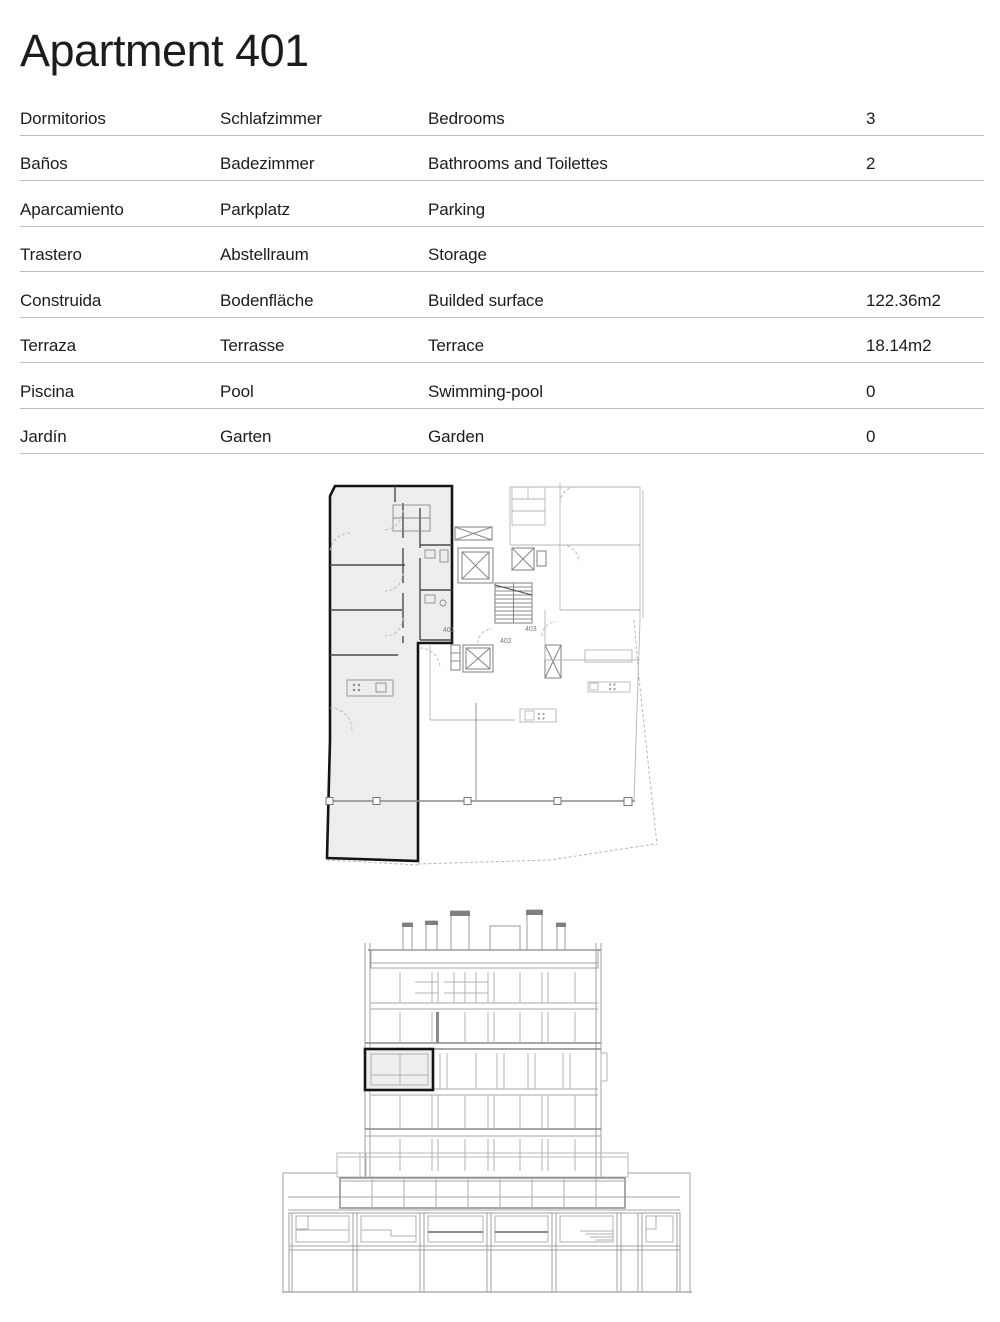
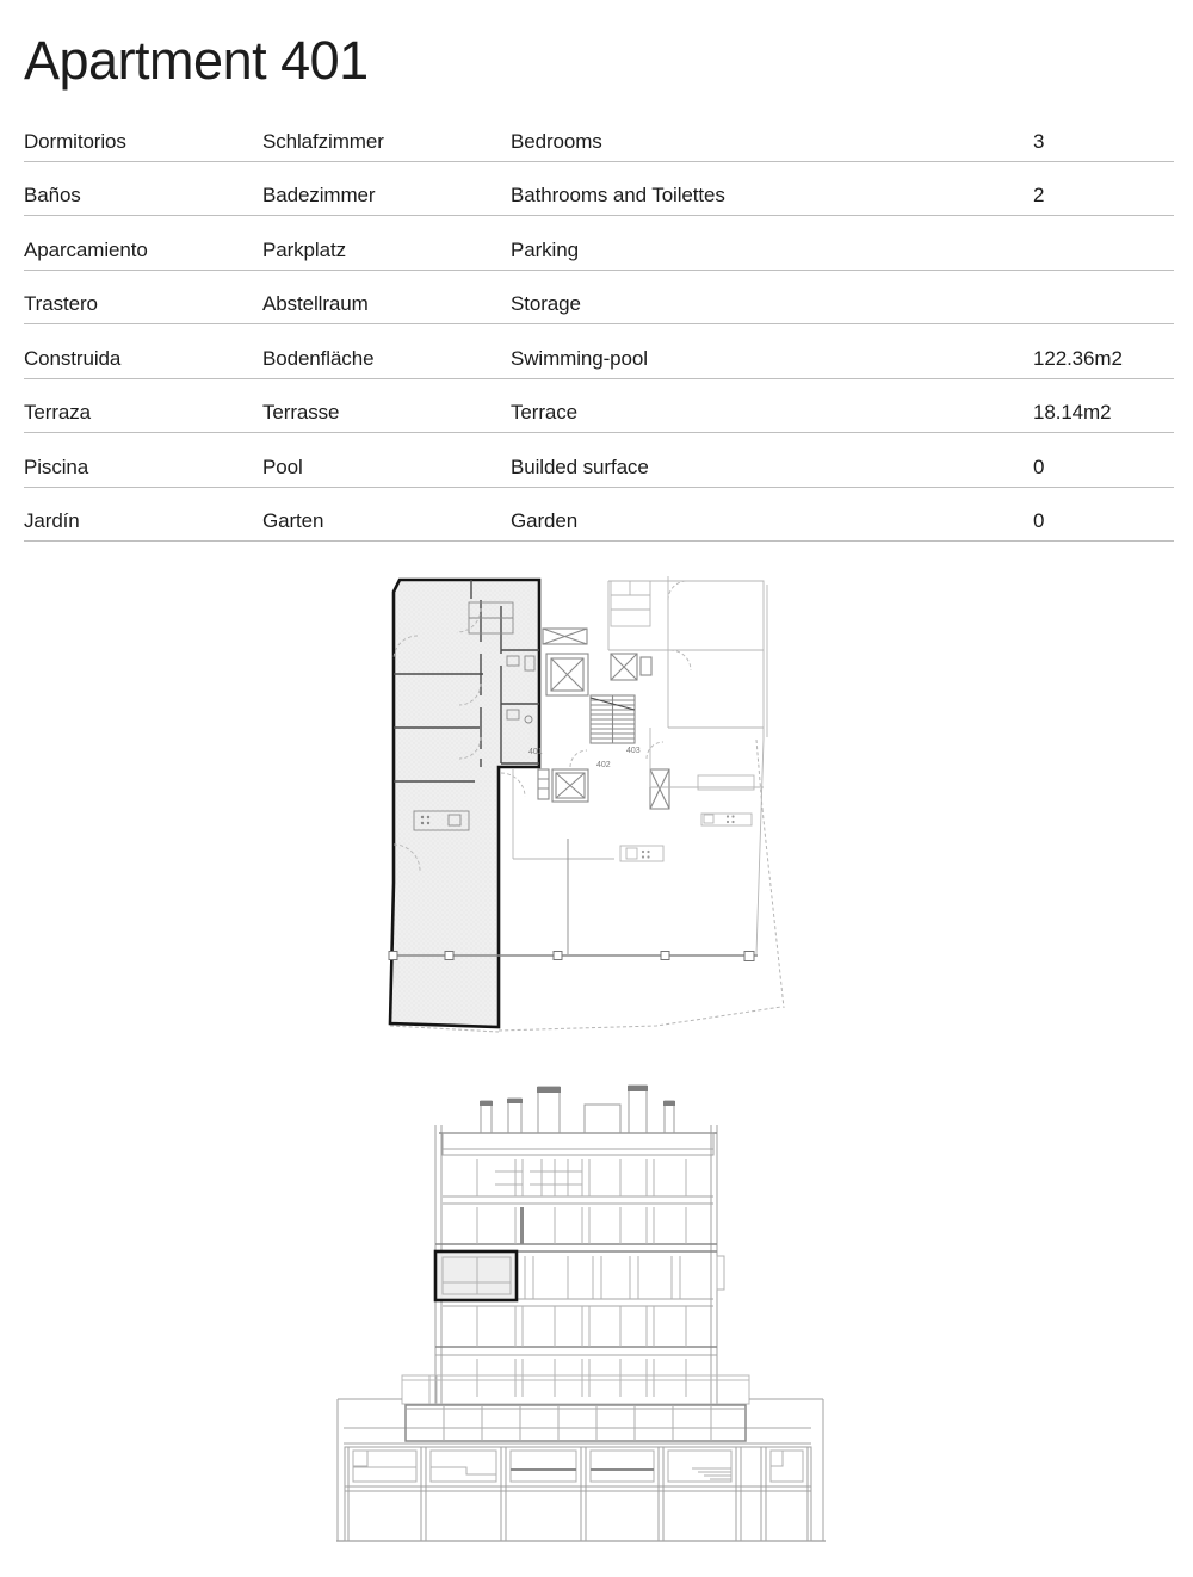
  Apartment 401
  Dormitorios
  Schlafzimmer
  Bedrooms
  3
  Baños
  Badezimmer
  Bathrooms and Toilettes
  2
  Aparcamiento
  Parkplatz
  Parking
  Trastero
  Abstellraum
  Storage
  Construida
  Bodenfläche
- Builded surface
+ Swimming-pool
  122.36m2
  Terraza
  Terrasse
  Terrace
  18.14m2
  Piscina
  Pool
- Swimming-pool
+ Builded surface
  0
  Jardín
  Garten
  Garden
  0
